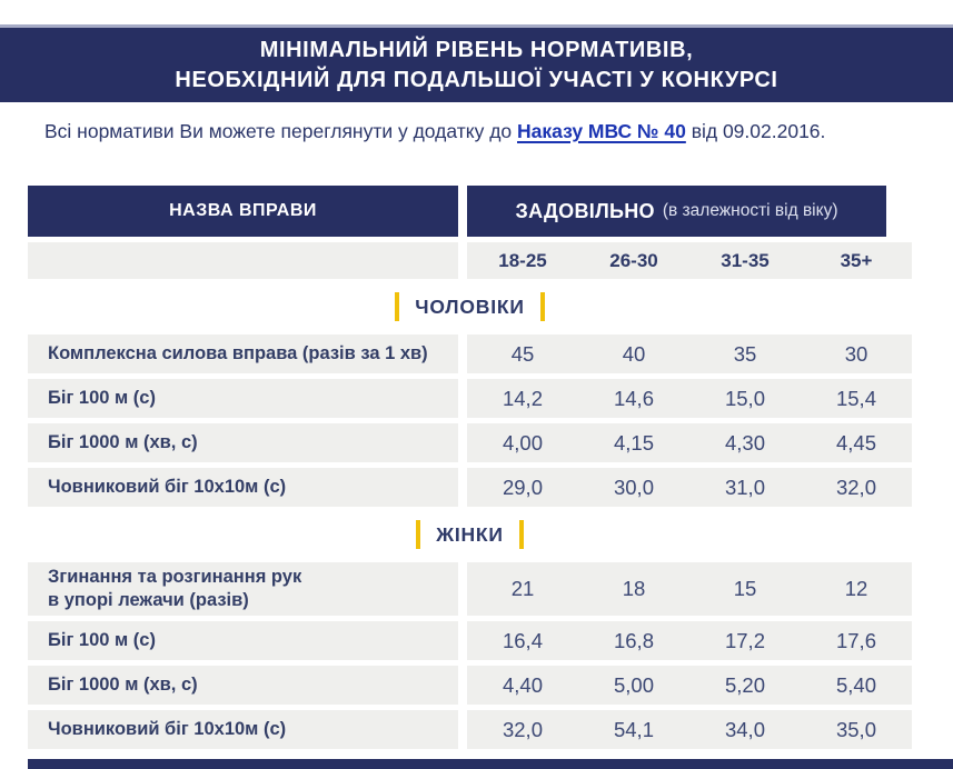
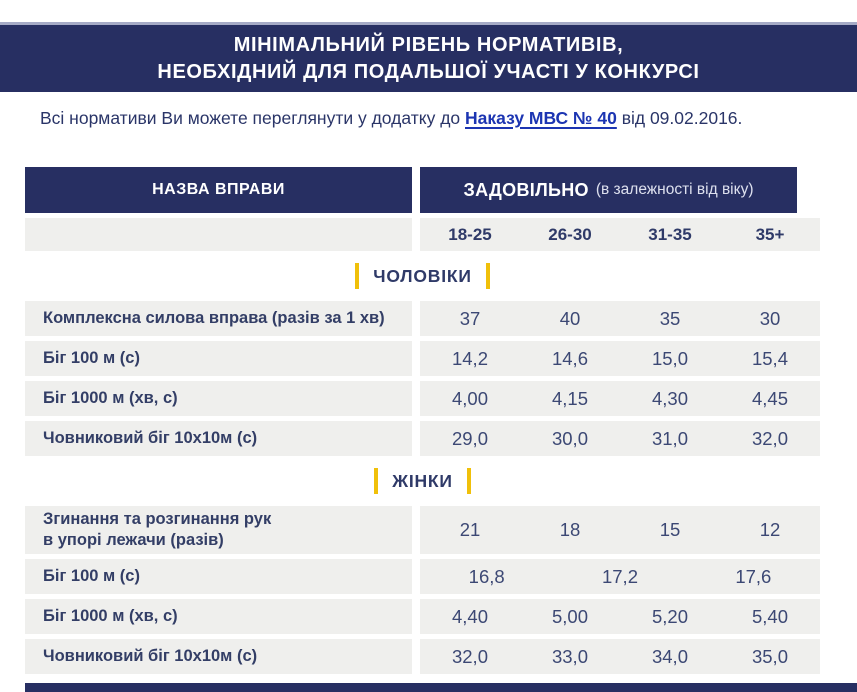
  МІНІМАЛЬНИЙ РІВЕНЬ НОРМАТИВІВ,
  НЕОБХІДНИЙ ДЛЯ ПОДАЛЬШОЇ УЧАСТІ У КОНКУРСІ
  Всі нормативи Ви можете переглянути у додатку до Наказу МВС № 40 від 09.02.2016.
  НАЗВА ВПРАВИ
  ЗАДОВІЛЬНО
  (в залежності від віку)
  18-25
  26-30
  31-35
  35+
  ЧОЛОВІКИ
  Комплексна силова вправа (разів за 1 хв)
- 45
+ 37
  40
  35
  30
  Біг 100 м (с)
  14,2
  14,6
  15,0
  15,4
  Біг 1000 м (хв, с)
  4,00
  4,15
  4,30
  4,45
  Човниковий біг 10х10м (с)
  29,0
  30,0
  31,0
  32,0
  ЖІНКИ
  Згинання та розгинання рук
  в упорі лежачи (разів)
  21
  18
  15
  12
  Біг 100 м (с)
- 16,4
  16,8
  17,2
  17,6
  Біг 1000 м (хв, с)
  4,40
  5,00
  5,20
  5,40
  Човниковий біг 10х10м (с)
  32,0
- 54,1
+ 33,0
  34,0
  35,0
